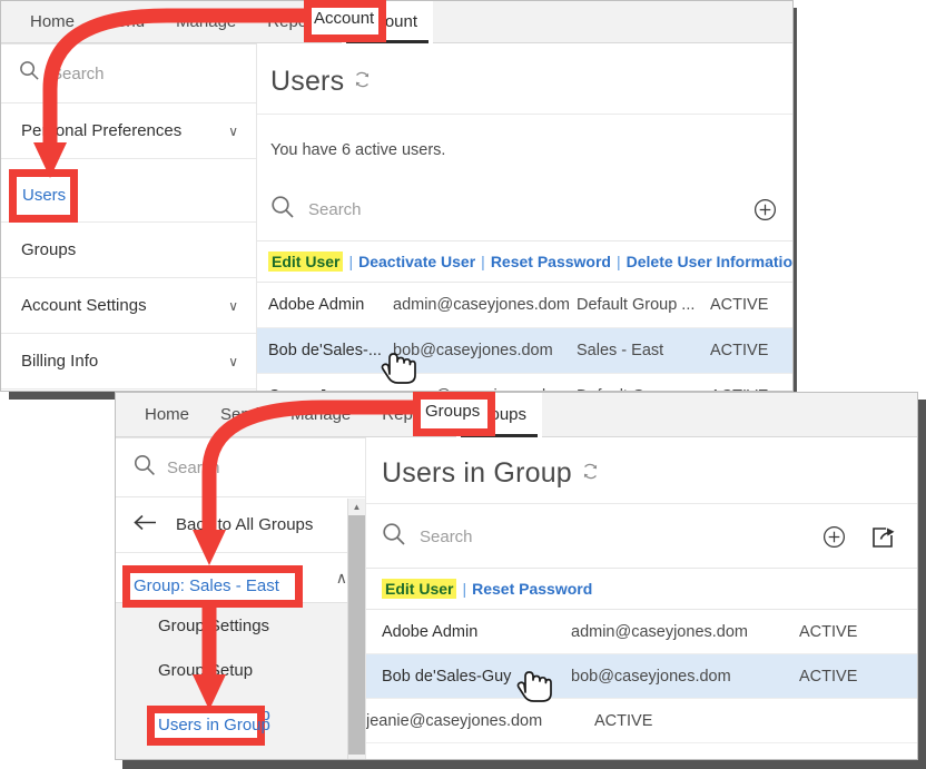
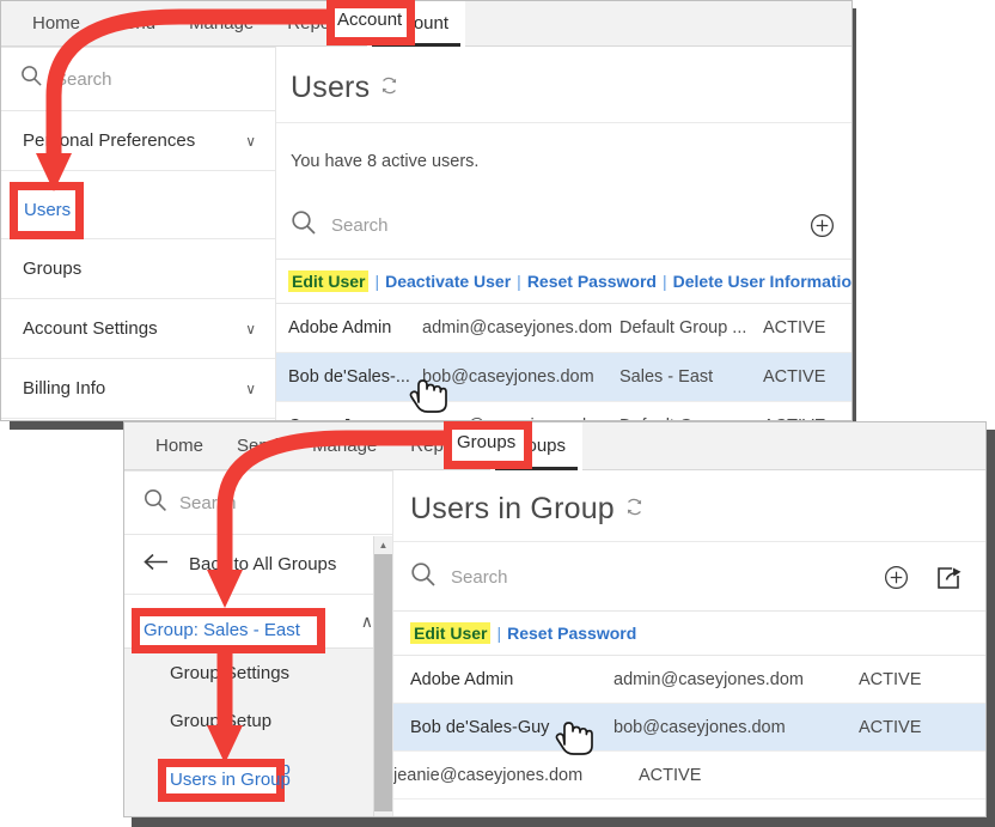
  Home
  earch
  Peonal Preferences
  ∨
  Groups
  Account Settings
  ∨
  Billing Info
  ∨
  Users
- You have 6 active users.
+ You have 8 active users.
  Search
  Edit User
  |
  Deactivate User
  |
  Reset Password
  |
  Delete User Informatio
  Adobe Admin
  admin@caseyjones.dom
  Default Group ...
  ACTIVE
  Bob de'Sales-...
  bob@caseyjones.dom
  Sales - East
  ACTIVE
  Account
  Users
  Home
  Bac to All Groups
  ∧
  Groupettings
  Groupetup
  ▲
  Users in Group
  Search
  Edit User
  |
  Reset Password
  Adobe Admin
  admin@caseyjones.dom
  ACTIVE
  Bob de'Sales-Guy
  bob@caseyjones.dom
  ACTIVE
  jeanie@caseyjones.dom
  ACTIVE
  Groups
  Group: Sales - East
  Users in Group
